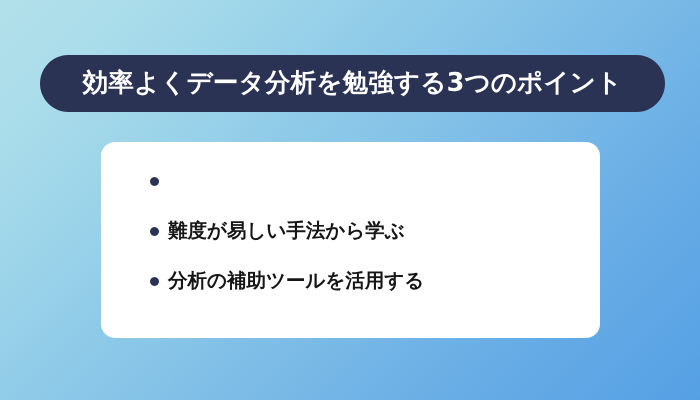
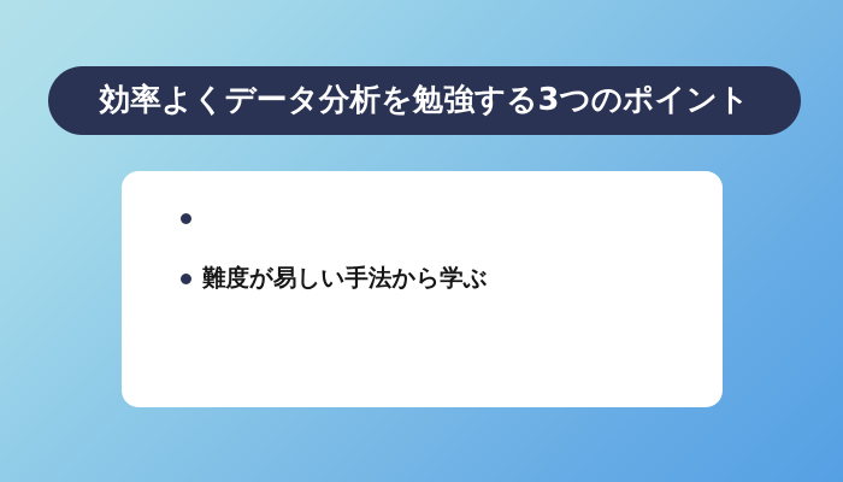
  効率よくデータ分析を勉強する3つのポイント
  難度が易しい手法から学ぶ
- 分析の補助ツールを活用する
